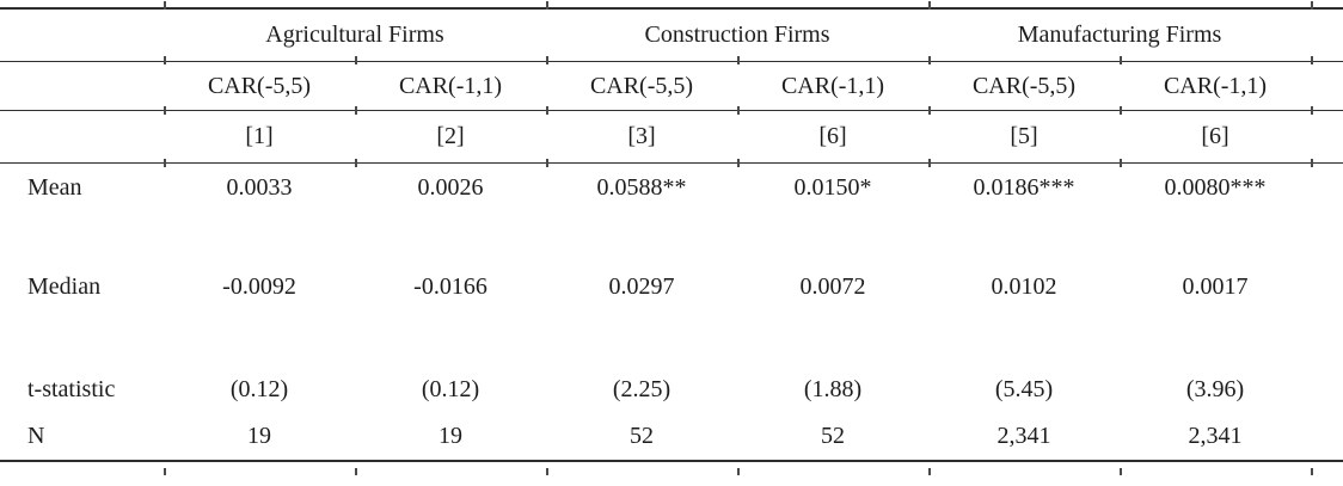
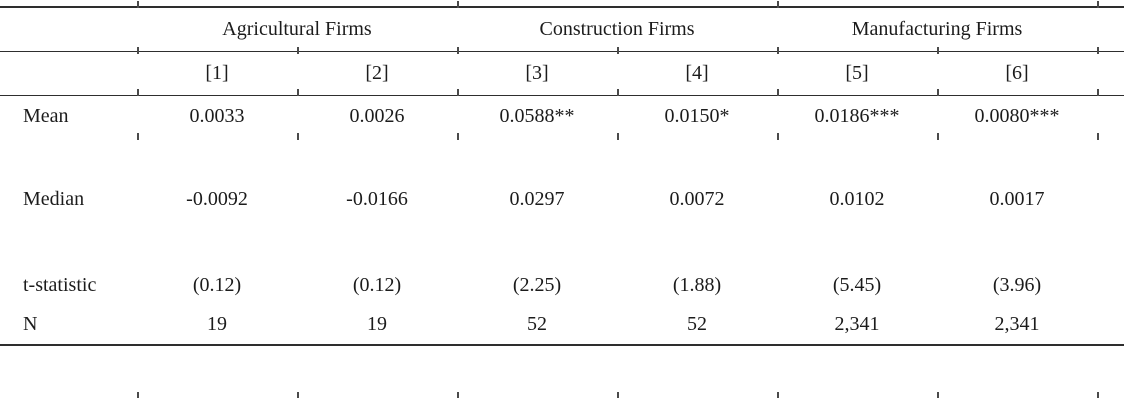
  	Agricultural Firms	Construction Firms	Manufacturing Firms
- 	CAR(-5,5)	CAR(-1,1)	CAR(-5,5)	CAR(-1,1)	CAR(-5,5)	CAR(-1,1)
- 	[1]	[2]	[3]	[6]	[5]	[6]
+ 	[1]	[2]	[3]	[4]	[5]	[6]
  Mean	0.0033	0.0026	0.0588**	0.0150*	0.0186***	0.0080***
  Median	-0.0092	-0.0166	0.0297	0.0072	0.0102	0.0017
  t-statistic	(0.12)	(0.12)	(2.25)	(1.88)	(5.45)	(3.96)
  N	19	19	52	52	2,341	2,341
